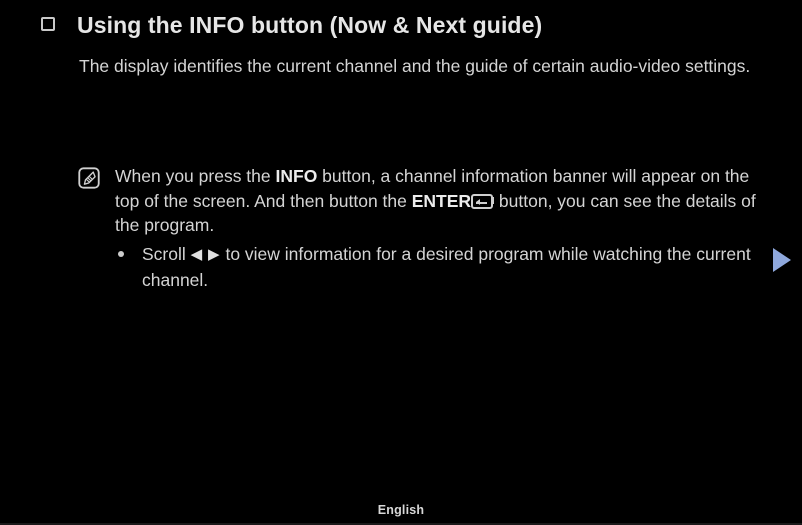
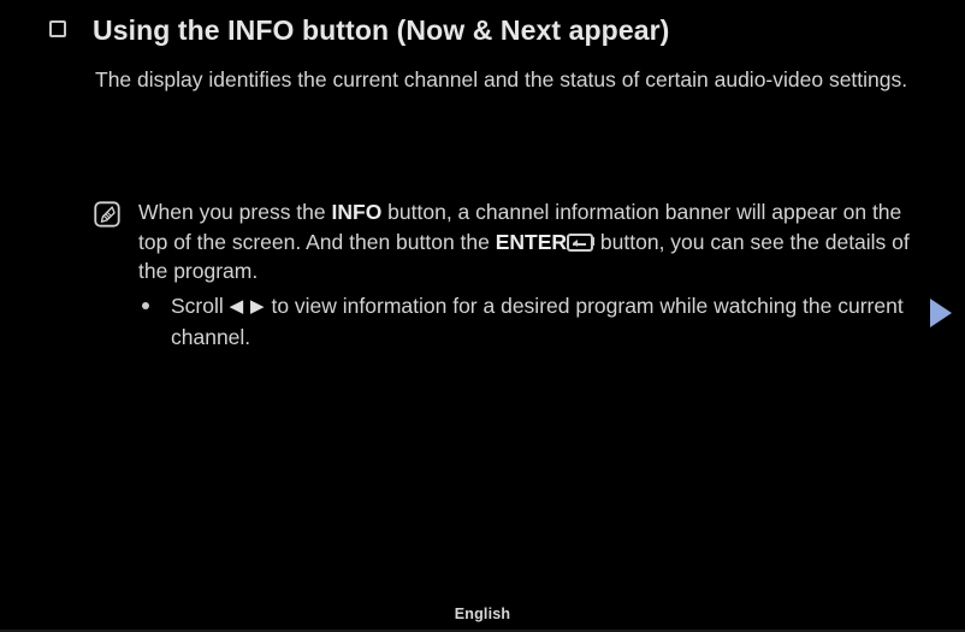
- Using the INFO button (Now & Next guide)
+ Using the INFO button (Now & Next appear)
- The display identifies the current channel and the guide of certain audio-video settings.
+ The display identifies the current channel and the status of certain audio-video settings.
  When you press the INFO button, a channel information banner will appear on the top of the screen. And then button the ENTER button, you can see the details of the program.
  Scroll ◀ ▶ to view information for a desired program while watching the current channel.
  English
